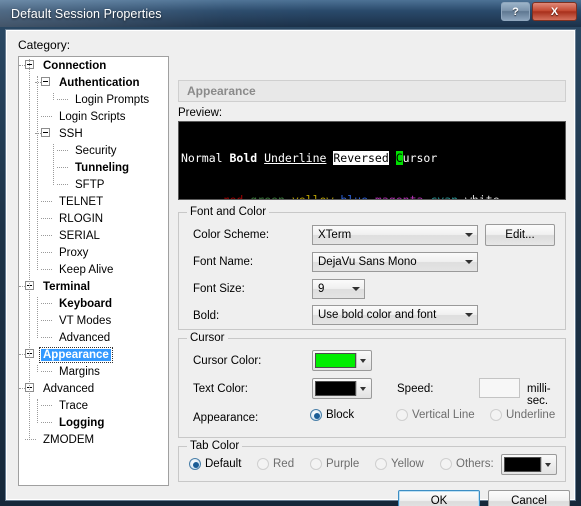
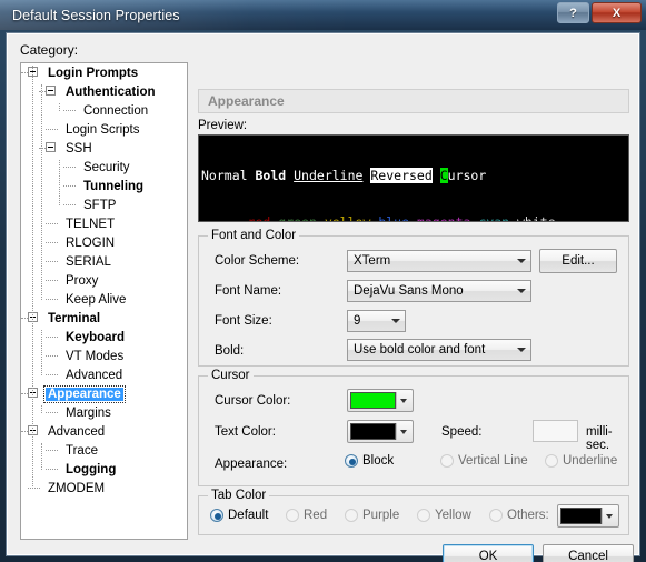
  Default Session Properties
  ?
  X
  Category:
- Connection
+ Login Prompts
  Authentication
- Login Prompts
+ Connection
  Login Scripts
  SSH
  Security
  Tunneling
  SFTP
  TELNET
  RLOGIN
  SERIAL
  Proxy
  Keep Alive
  Terminal
  Keyboard
  VT Modes
  Advanced
  Appearance
  Margins
  Advanced
  Trace
  Logging
  ZMODEM
  Appearance
  Preview:
  Normal Bold Underline Reversed Cursor
  Font and Color
  Color Scheme:
  XTerm
  Edit...
  Font Name:
  DejaVu Sans Mono
  Font Size:
  9
  Bold:
  Use bold color and font
  Cursor
  Cursor Color:
  Text Color:
  Speed:
  milli-sec.
  Appearance:
  Block
  Vertical Line
  Underline
  Tab Color
  Default
  Red
  Purple
  Yellow
  Others:
  OK
  Cancel
